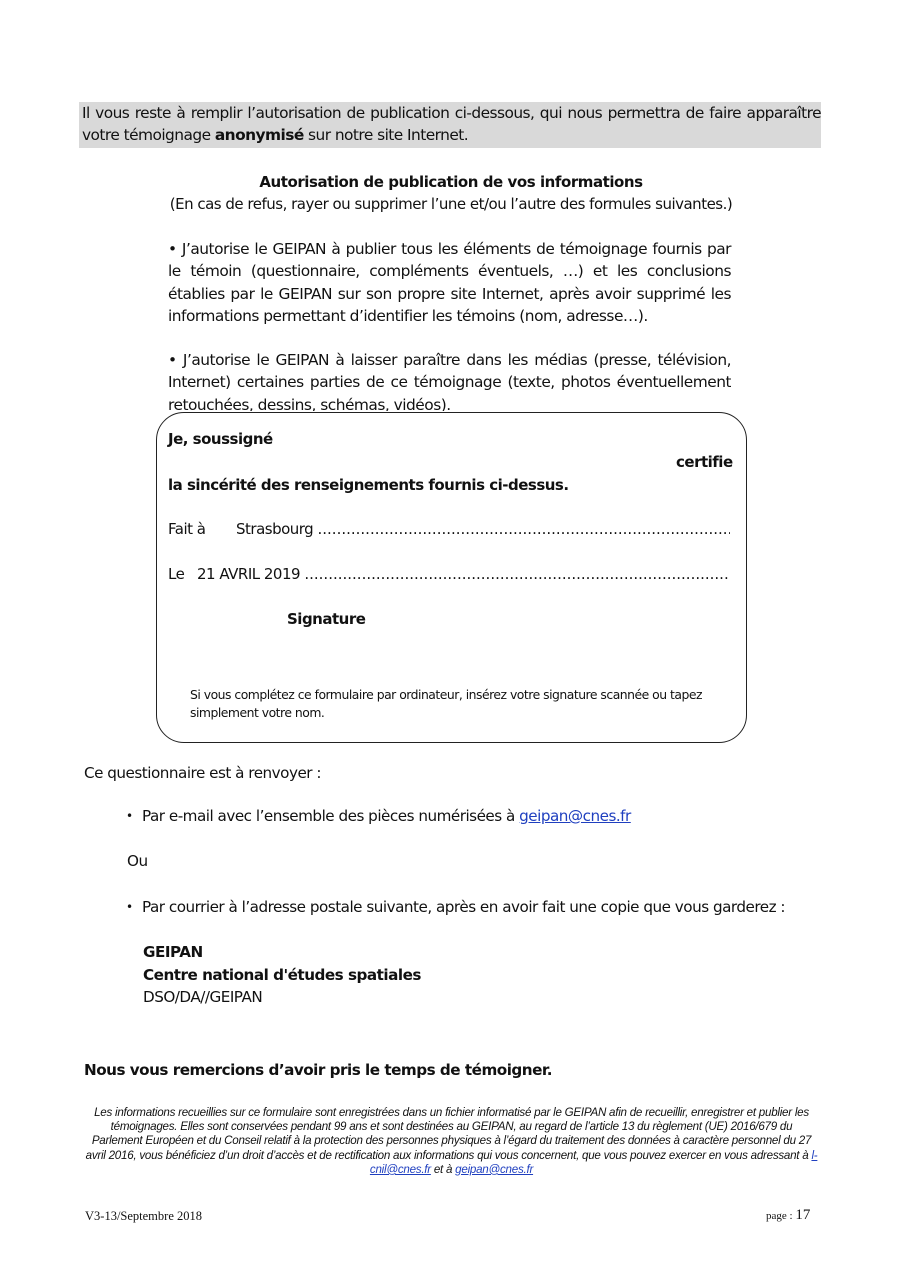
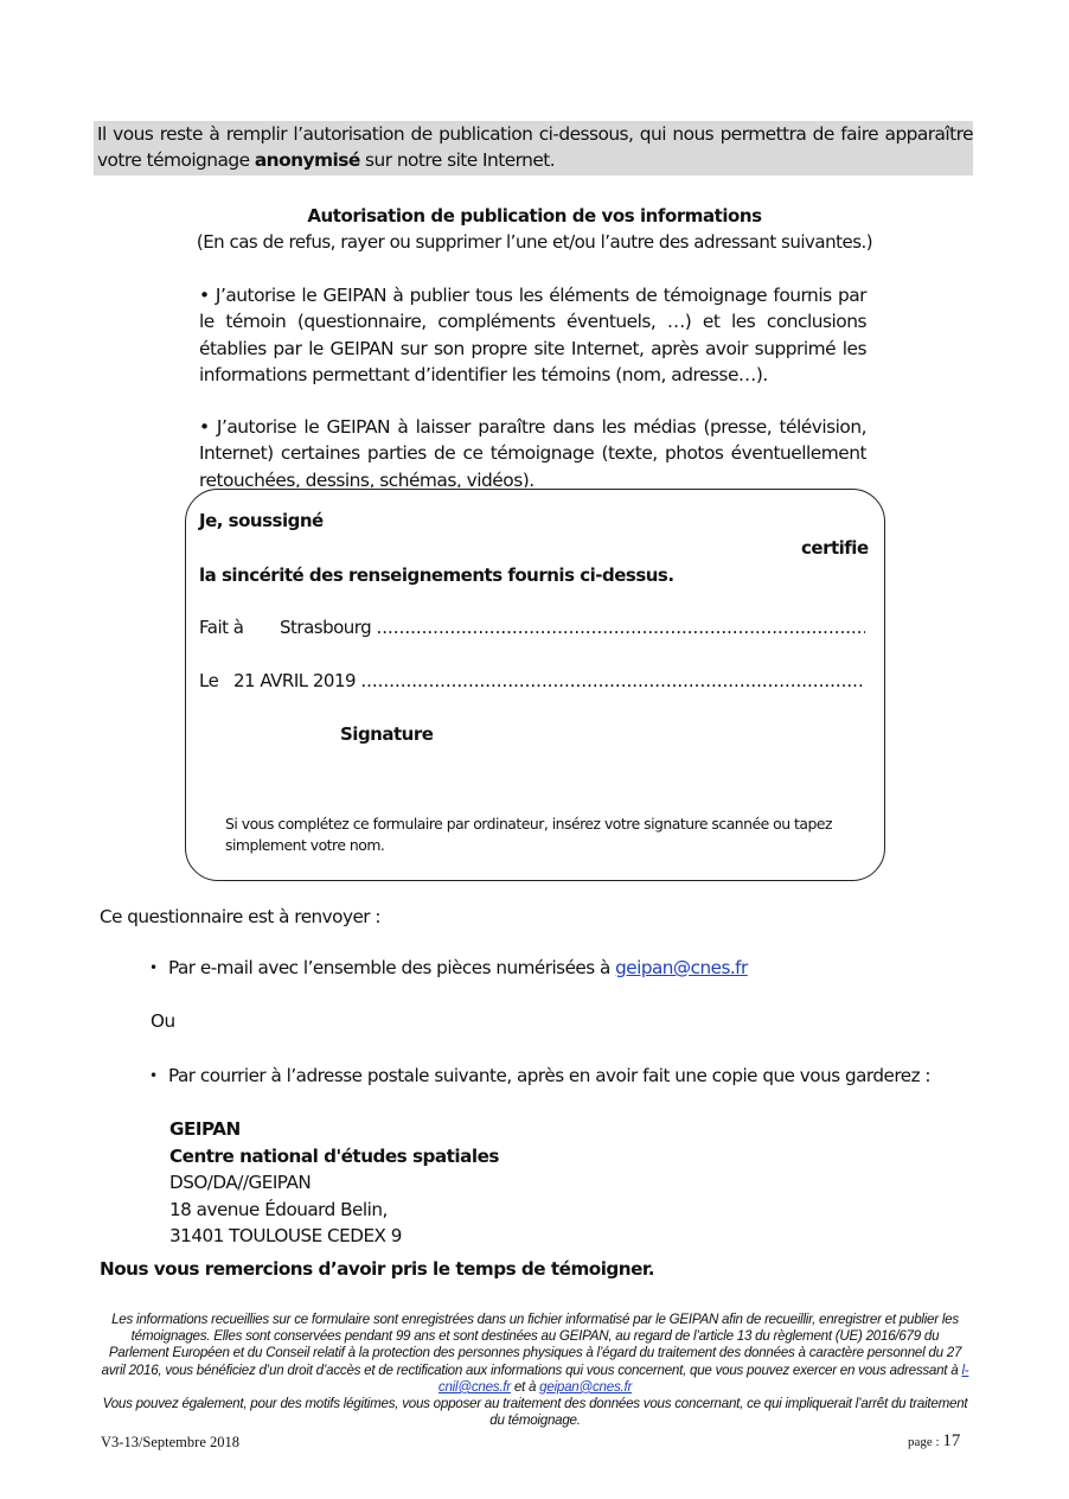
  Il vous reste à remplir l’autorisation de publication ci-dessous, qui nous permettra de faire apparaître votre témoignage anonymisé sur notre site Internet.
  Autorisation de publication de vos informations
- (En cas de refus, rayer ou supprimer l’une et/ou l’autre des formules suivantes.)
+ (En cas de refus, rayer ou supprimer l’une et/ou l’autre des adressant suivantes.)
  • J’autorise le GEIPAN à publier tous les éléments de témoignage fournis par le témoin (questionnaire, compléments éventuels, …) et les conclusions établies par le GEIPAN sur son propre site Internet, après avoir supprimé les informations permettant d’identifier les témoins (nom, adresse…).
  • J’autorise le GEIPAN à laisser paraître dans les médias (presse, télévision, Internet) certaines parties de ce témoignage (texte, photos éventuellement retouchées, dessins, schémas, vidéos).
  Je, soussigné
  certifie
  la sincérité des renseignements fournis ci-dessus.
  Fait à Strasbourg .......................................................................................
  Le 21 AVRIL 2019 .........................................................................................
  Signature
  Si vous complétez ce formulaire par ordinateur, insérez votre signature scannée ou tapez simplement votre nom.
  Ce questionnaire est à renvoyer :
  • Par e-mail avec l’ensemble des pièces numérisées à geipan@cnes.fr
  Ou
  • Par courrier à l’adresse postale suivante, après en avoir fait une copie que vous garderez :
  GEIPAN
  Centre national d'études spatiales
  DSO/DA//GEIPAN
+ 18 avenue Édouard Belin,
+ 31401 TOULOUSE CEDEX 9
  Nous vous remercions d’avoir pris le temps de témoigner.
  Les informations recueillies sur ce formulaire sont enregistrées dans un fichier informatisé par le GEIPAN afin de recueillir, enregistrer et publier les témoignages. Elles sont conservées pendant 99 ans et sont destinées au GEIPAN, au regard de l’article 13 du règlement (UE) 2016/679 du Parlement Européen et du Conseil relatif à la protection des personnes physiques à l’égard du traitement des données à caractère personnel du 27 avril 2016, vous bénéficiez d’un droit d’accès et de rectification aux informations qui vous concernent, que vous pouvez exercer en vous adressant à l-cnil@cnes.fr et à geipan@cnes.fr
+ Vous pouvez également, pour des motifs légitimes, vous opposer au traitement des données vous concernant, ce qui impliquerait l’arrêt du traitement du témoignage.
  V3-13/Septembre 2018
  page : 17
